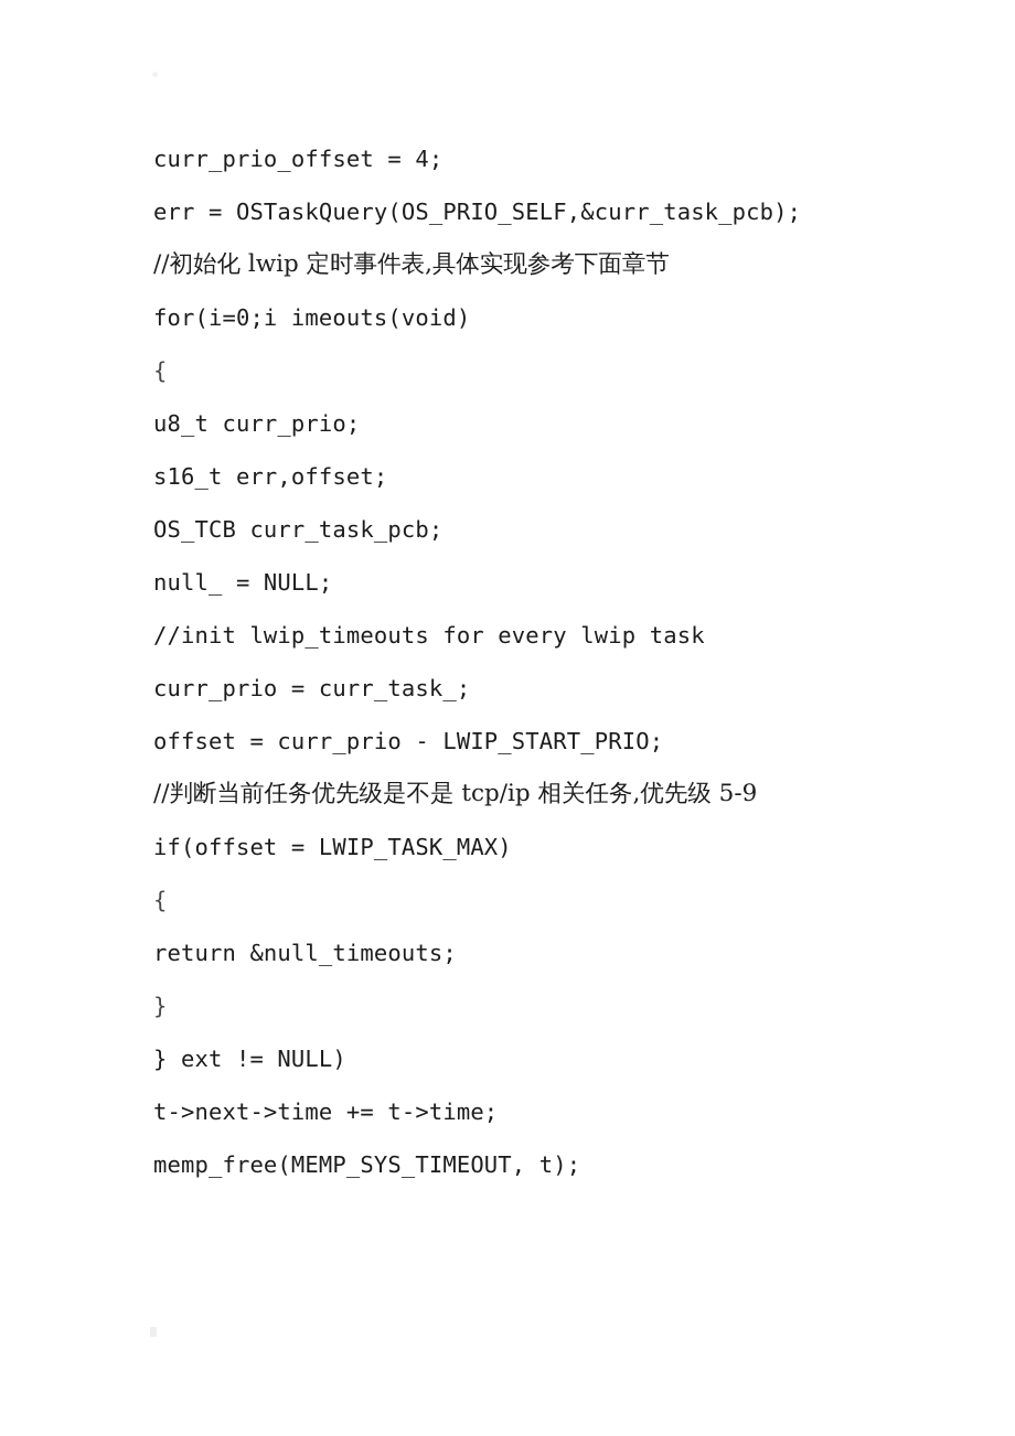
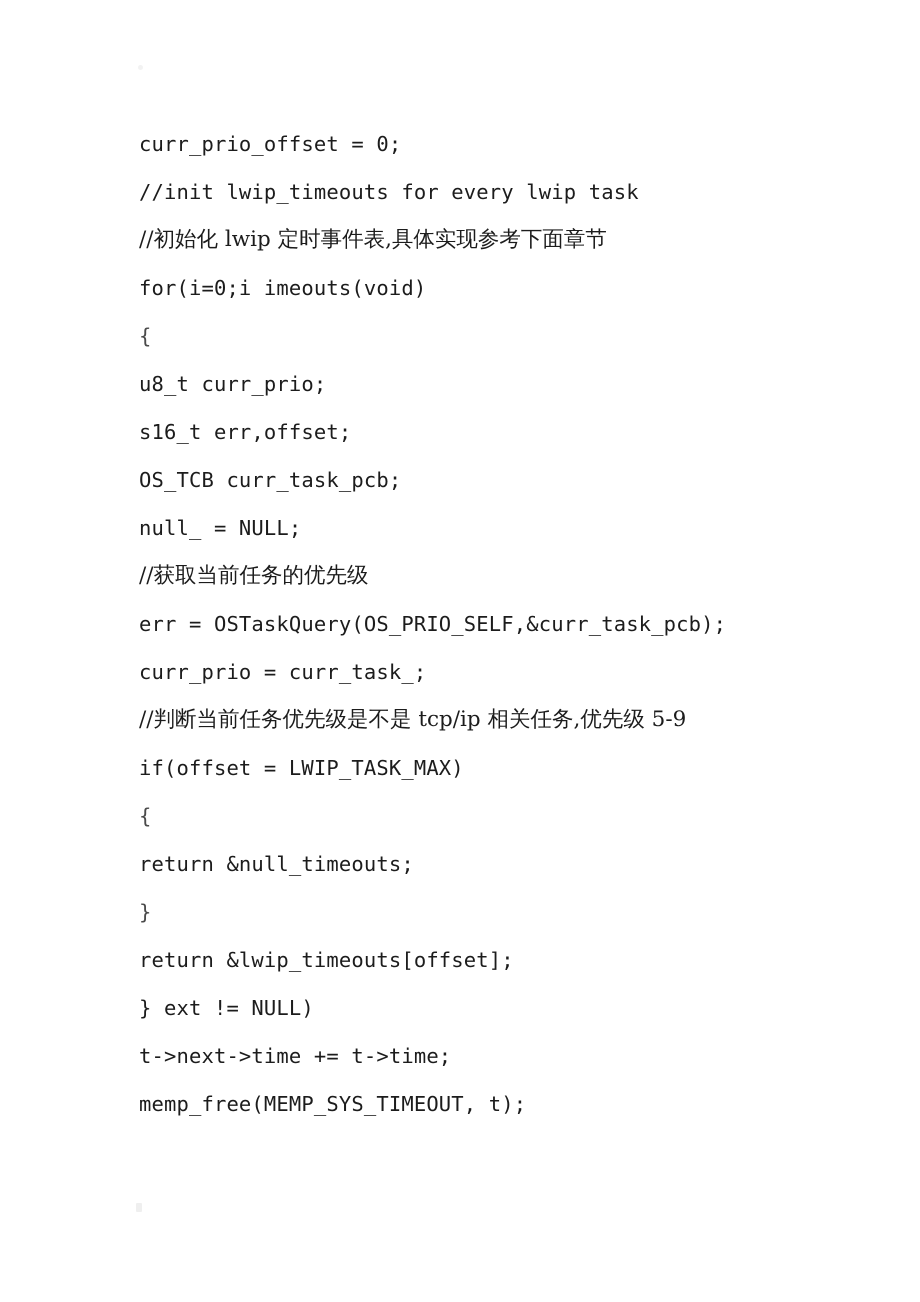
- curr_prio_offset = 4;
+ curr_prio_offset = 0;
- err = OSTaskQuery(OS_PRIO_SELF,&curr_task_pcb);
+ //init lwip_timeouts for every lwip task
  //初始化 lwip 定时事件表,具体实现参考下面章节
  for(i=0;i imeouts(void)
  {
  u8_t curr_prio;
  s16_t err,offset;
  OS_TCB curr_task_pcb;
  null_ = NULL;
+ //获取当前任务的优先级
- //init lwip_timeouts for every lwip task
+ err = OSTaskQuery(OS_PRIO_SELF,&curr_task_pcb);
  curr_prio = curr_task_;
- offset = curr_prio - LWIP_START_PRIO;
  //判断当前任务优先级是不是 tcp/ip 相关任务,优先级 5-9
  if(offset = LWIP_TASK_MAX)
  {
  return &null_timeouts;
  }
+ return &lwip_timeouts[offset];
  } ext != NULL)
  t->next->time += t->time;
  memp_free(MEMP_SYS_TIMEOUT, t);
